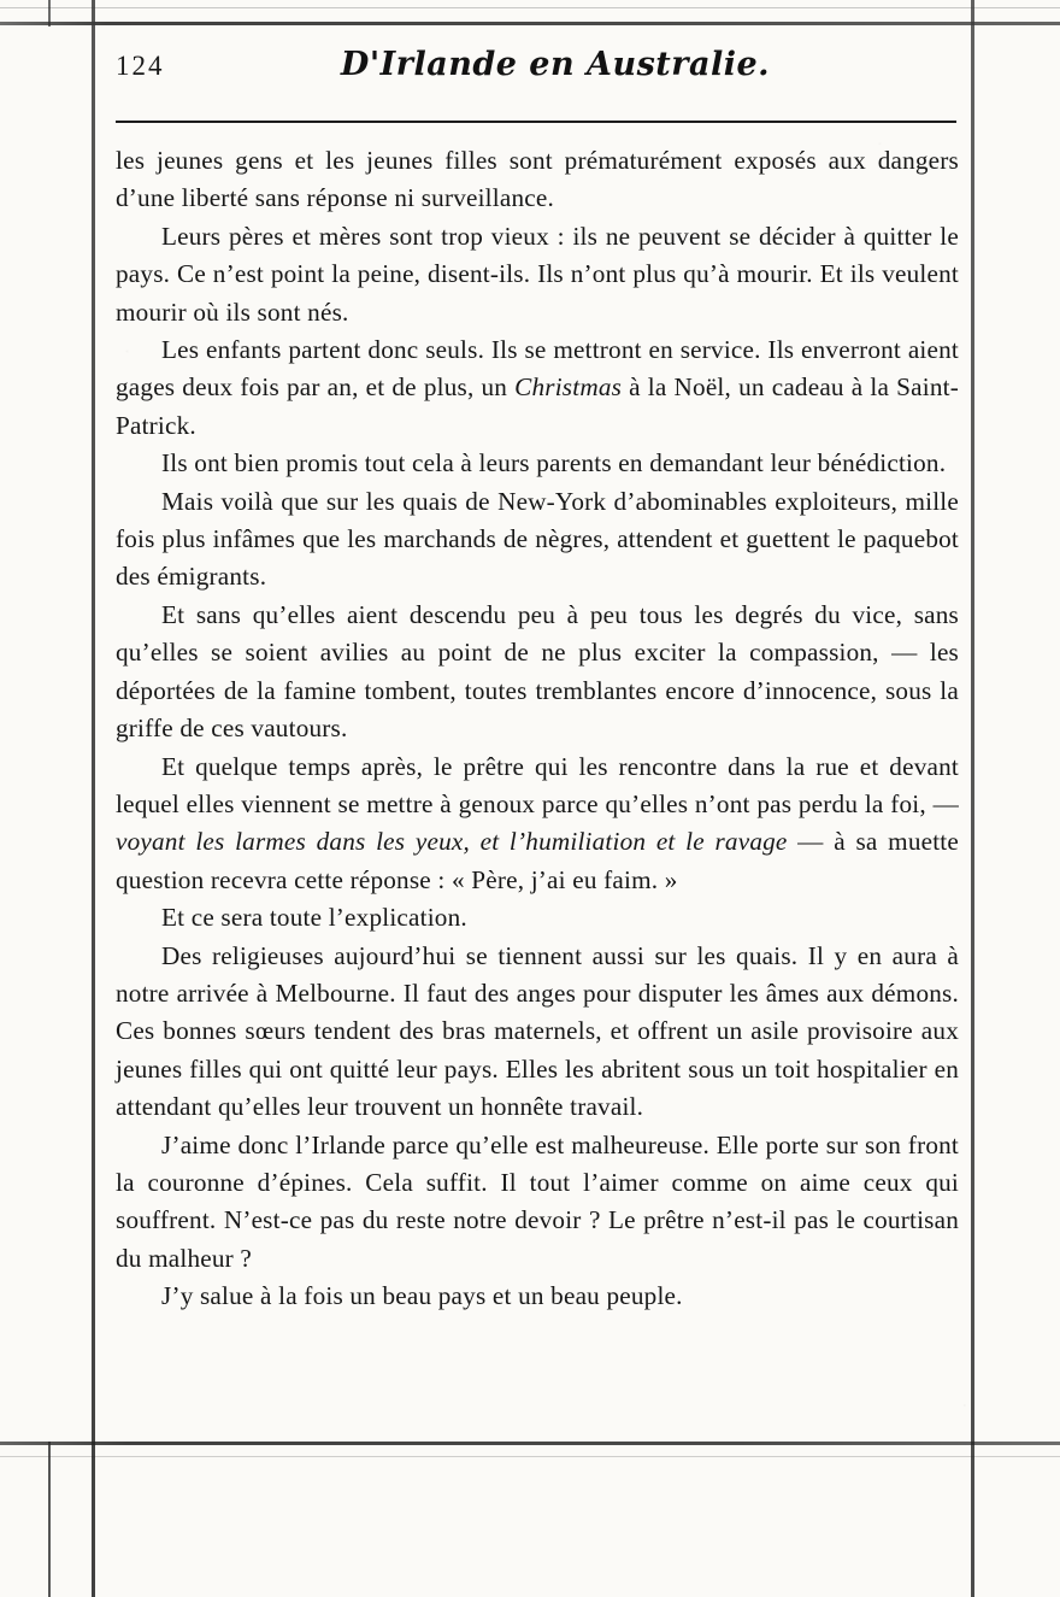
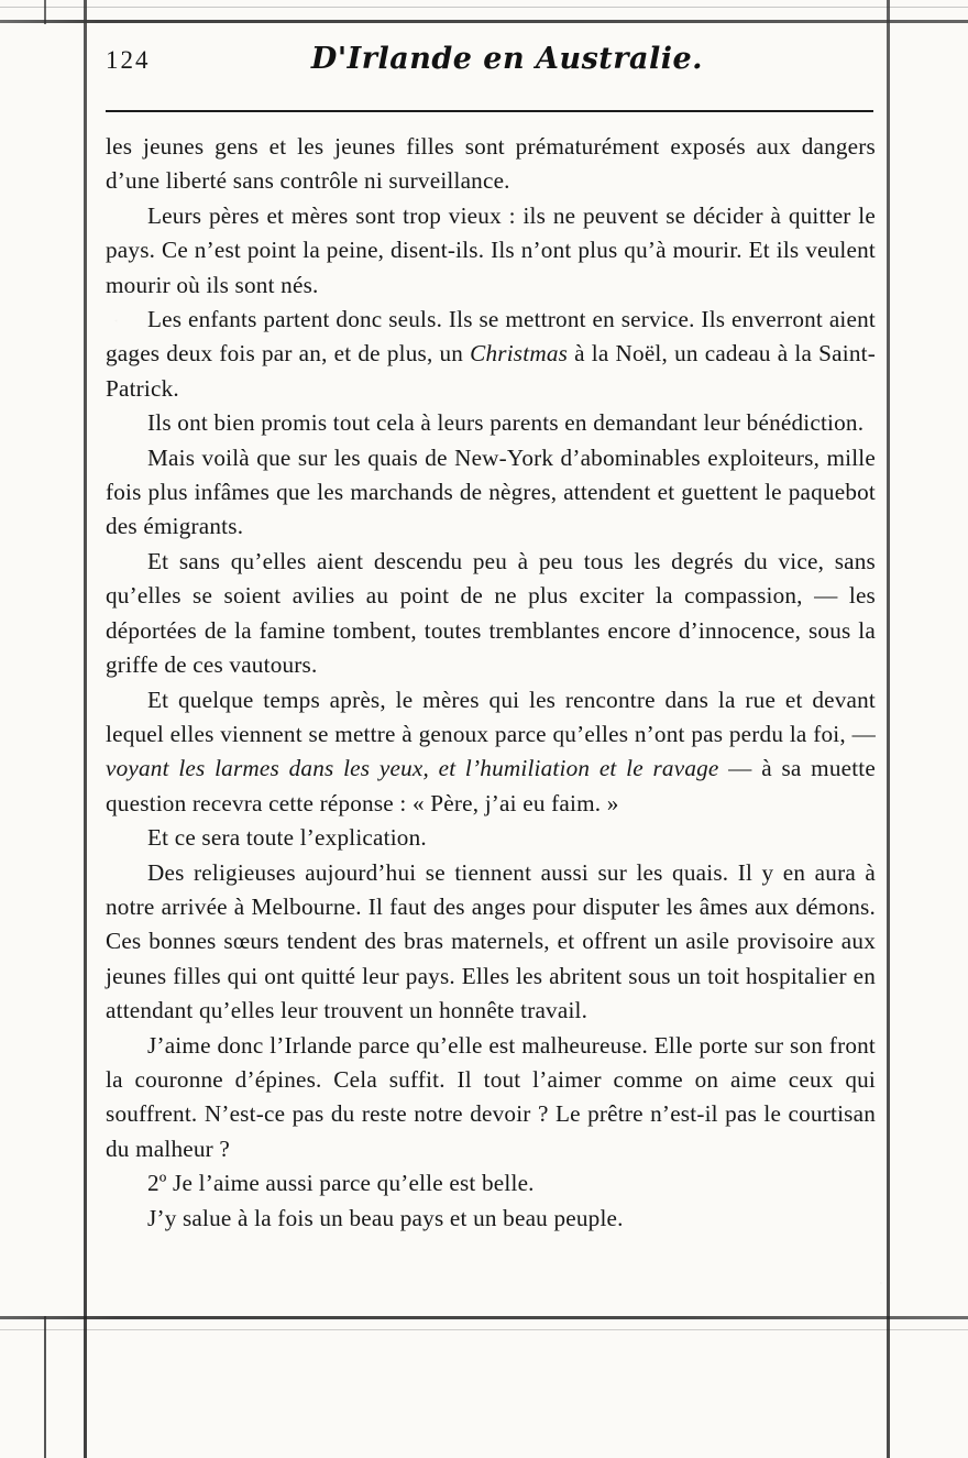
  124
  D'Irlande en Australie.
- les jeunes gens et les jeunes filles sont prématurément exposés aux dangers d’une liberté sans réponse ni surveillance.
+ les jeunes gens et les jeunes filles sont prématurément exposés aux dangers d’une liberté sans contrôle ni surveillance.
  Leurs pères et mères sont trop vieux : ils ne peuvent se décider à quitter le pays. Ce n’est point la peine, disent-ils. Ils n’ont plus qu’à mourir. Et ils veulent mourir où ils sont nés.
  Les enfants partent donc seuls. Ils se mettront en service. Ils enverront aient gages deux fois par an, et de plus, un Christmas à la Noël, un cadeau à la Saint-Patrick.
  Ils ont bien promis tout cela à leurs parents en demandant leur bénédiction.
  Mais voilà que sur les quais de New-York d’abominables exploiteurs, mille fois plus infâmes que les marchands de nègres, attendent et guettent le paquebot des émigrants.
  Et sans qu’elles aient descendu peu à peu tous les degrés du vice, sans qu’elles se soient avilies au point de ne plus exciter la compassion, — les déportées de la famine tombent, toutes tremblantes encore d’innocence, sous la griffe de ces vautours.
- Et quelque temps après, le prêtre qui les rencontre dans la rue et devant lequel elles viennent se mettre à genoux parce qu’elles n’ont pas perdu la foi, — voyant les larmes dans les yeux, et l’humiliation et le ravage — à sa muette question recevra cette réponse : « Père, j’ai eu faim. »
+ Et quelque temps après, le mères qui les rencontre dans la rue et devant lequel elles viennent se mettre à genoux parce qu’elles n’ont pas perdu la foi, — voyant les larmes dans les yeux, et l’humiliation et le ravage — à sa muette question recevra cette réponse : « Père, j’ai eu faim. »
  Et ce sera toute l’explication.
  Des religieuses aujourd’hui se tiennent aussi sur les quais. Il y en aura à notre arrivée à Melbourne. Il faut des anges pour disputer les âmes aux démons. Ces bonnes sœurs tendent des bras maternels, et offrent un asile provisoire aux jeunes filles qui ont quitté leur pays. Elles les abritent sous un toit hospitalier en attendant qu’elles leur trouvent un honnête travail.
  J’aime donc l’Irlande parce qu’elle est malheureuse. Elle porte sur son front la couronne d’épines. Cela suffit. Il tout l’aimer comme on aime ceux qui souffrent. N’est-ce pas du reste notre devoir ? Le prêtre n’est-il pas le courtisan du malheur ?
+ 2º Je l’aime aussi parce qu’elle est belle.
  J’y salue à la fois un beau pays et un beau peuple.
